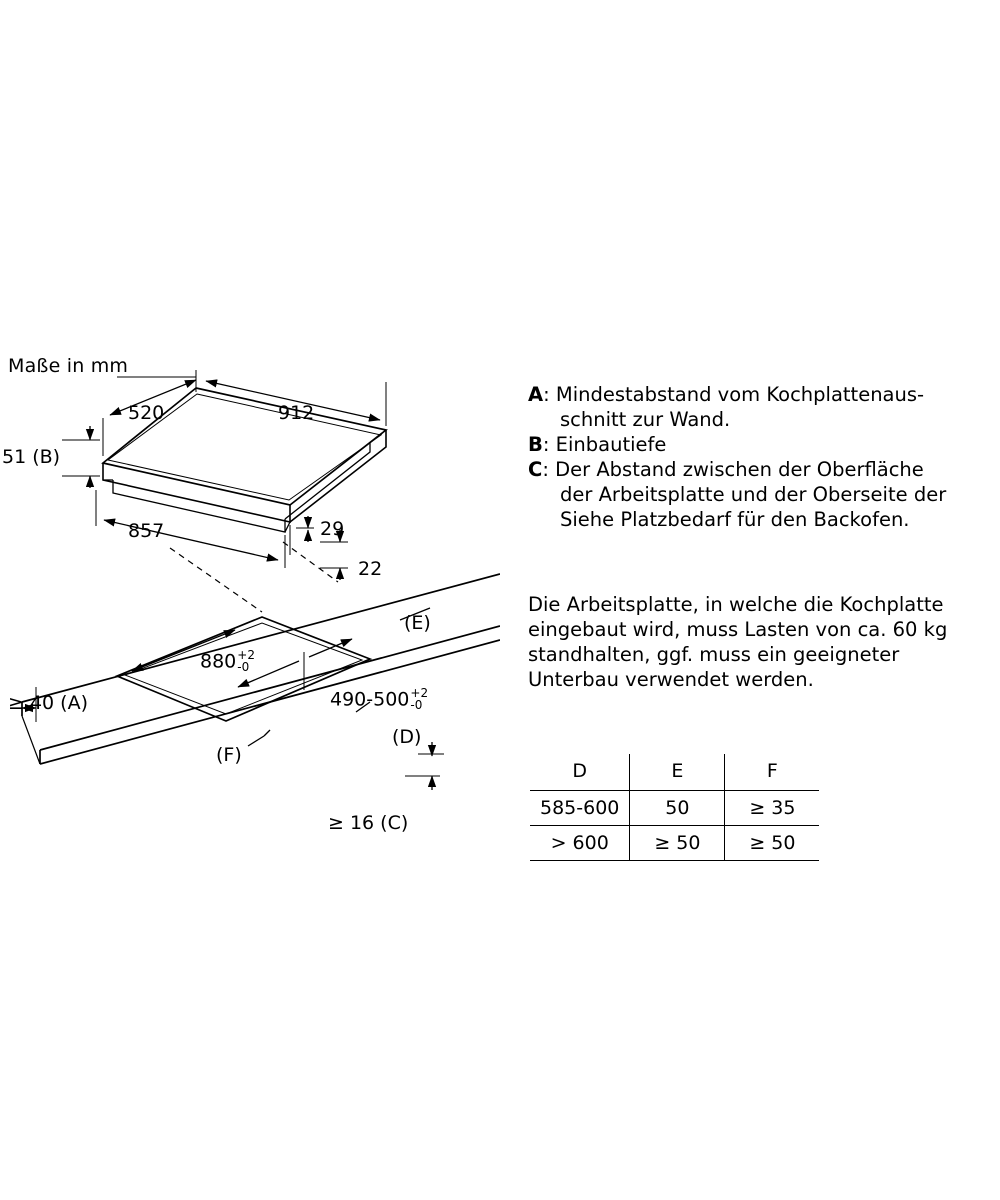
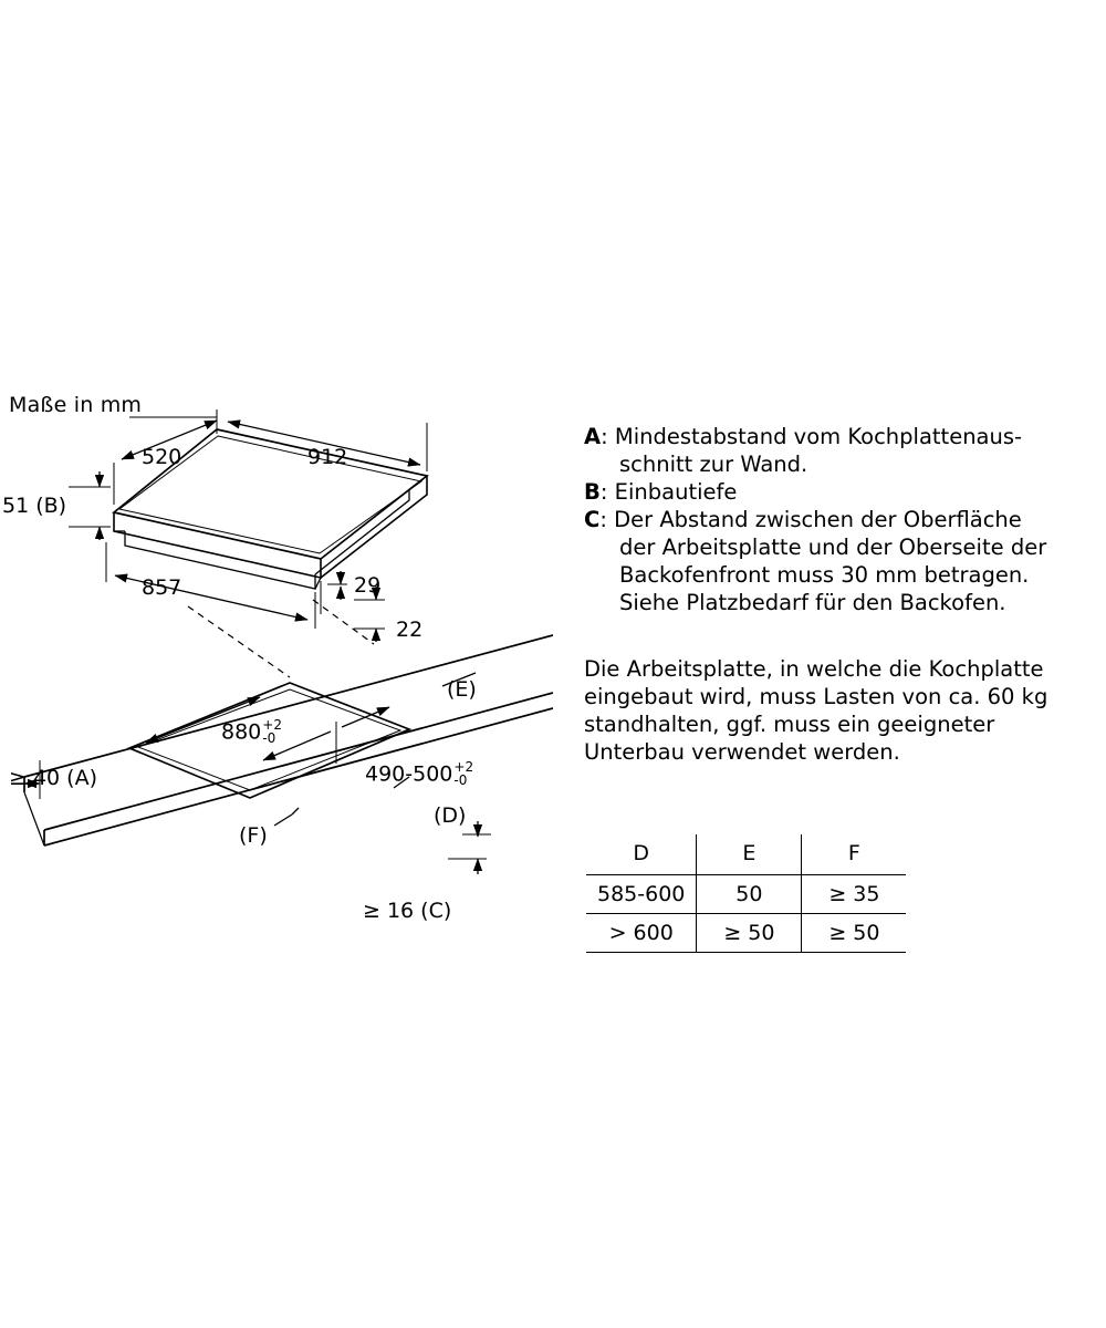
  Maße in mm
  520
  912
  51 (B)
  857
  29
  22
  880
  +2
  -0
  490-500
  +2
  -0
  ≥ 40 (A)
  (E)
  (D)
  (F)
  ≥ 16 (C)
  A: Mindestabstand vom Kochplattenaus-
  schnitt zur Wand.
  B: Einbautiefe
  C: Der Abstand zwischen der Oberfläche
  der Arbeitsplatte und der Oberseite der
+ Backofenfront muss 30 mm betragen.
  Siehe Platzbedarf für den Backofen.
  Die Arbeitsplatte, in welche die Kochplatte
  eingebaut wird, muss Lasten von ca. 60 kg
  standhalten, ggf. muss ein geeigneter
  Unterbau verwendet werden.
  D	E	F
  585-600	50	≥ 35
  > 600	≥ 50	≥ 50
